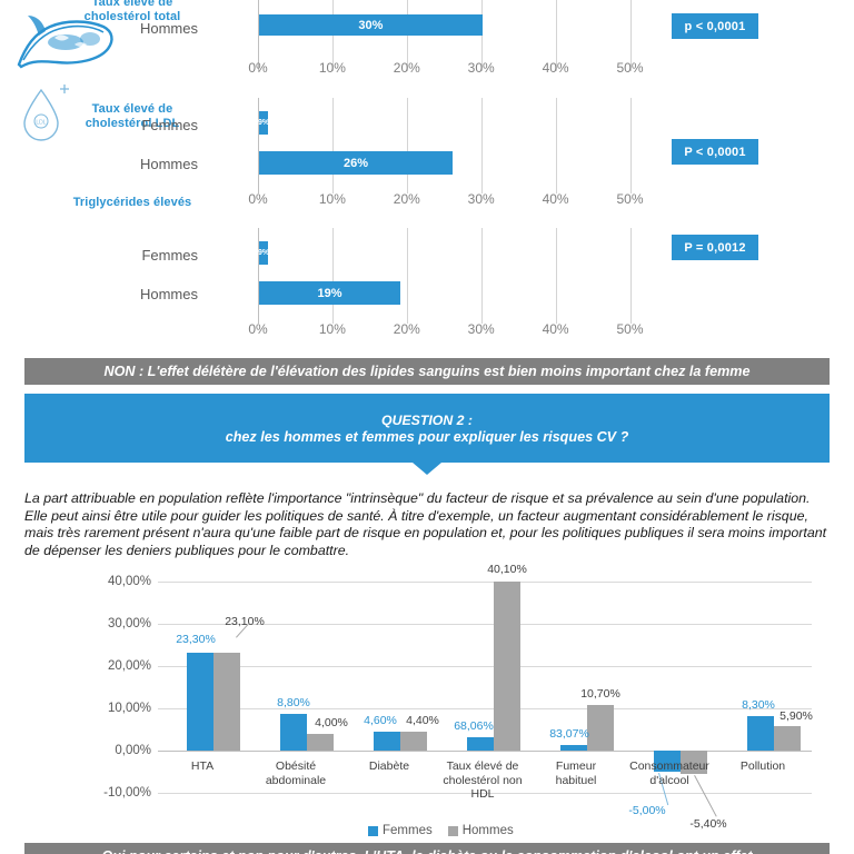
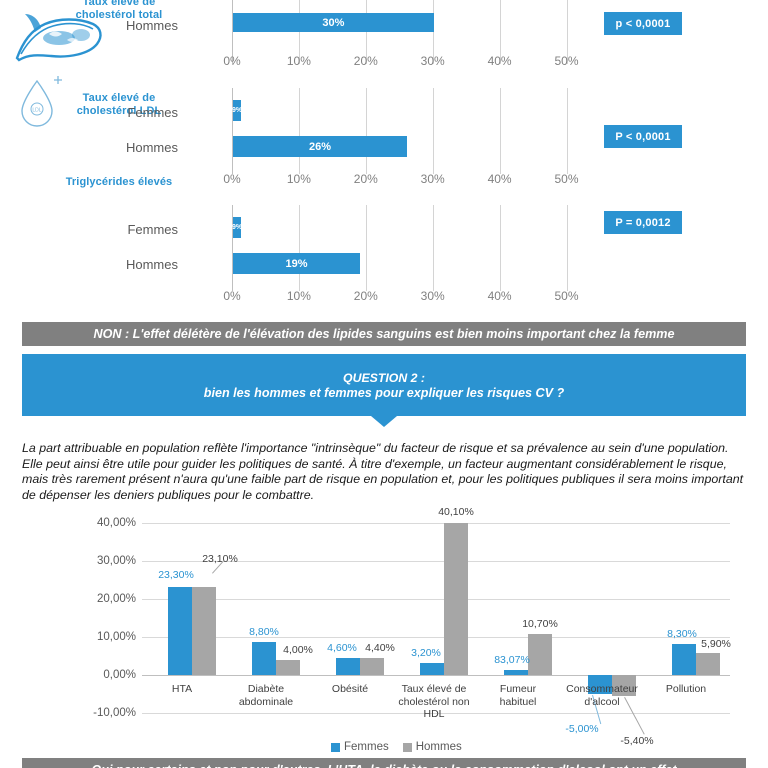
  Taux élevé de
  cholestérol total
  Hommes
  30%
  0%
  10%
  20%
  30%
  40%
  50%
  p < 0,0001
  Taux élevé de
  cholestérol LDL
  Femmes
  Hommes
  26%
  0%
  10%
  20%
  30%
  40%
  50%
  P < 0,0001
  Triglycérides élevés
  Femmes
  Hommes
  19%
  0%
  10%
  20%
  30%
  40%
  50%
  P = 0,0012
  NON : L'effet délétère de l'élévation des lipides sanguins est bien moins important chez la femme
  QUESTION 2 :
- chez les hommes et femmes pour expliquer les risques CV ?
+ bien les hommes et femmes pour expliquer les risques CV ?
  La part attribuable en population reflète l'importance "intrinsèque" du facteur de risque et sa prévalence au sein d'une population. Elle peut ainsi être utile pour guider les politiques de santé. À titre d'exemple, un facteur augmentant considérablement le risque, mais très rarement présent n'aura qu'une faible part de risque en population et, pour les politiques publiques il sera moins important de dépenser les deniers publiques pour le combattre.
  23,30%
  23,10%
  8,80%
  4,00%
  4,60%
  4,40%
- 68,06%
+ 3,20%
  40,10%
  83,07%
  10,70%
  -5,00%
  -5,40%
  8,30%
  5,90%
  40,00%
  30,00%
  20,00%
  10,00%
  0,00%
  -10,00%
  HTA
- Obésité
+ Diabète
  abdominale
- Diabète
+ Obésité
  Taux élevé de
  cholestérol non
  HDL
  Fumeur
  habituel
  Consommateur
  d'alcool
  Pollution
  Femmes
  Hommes
